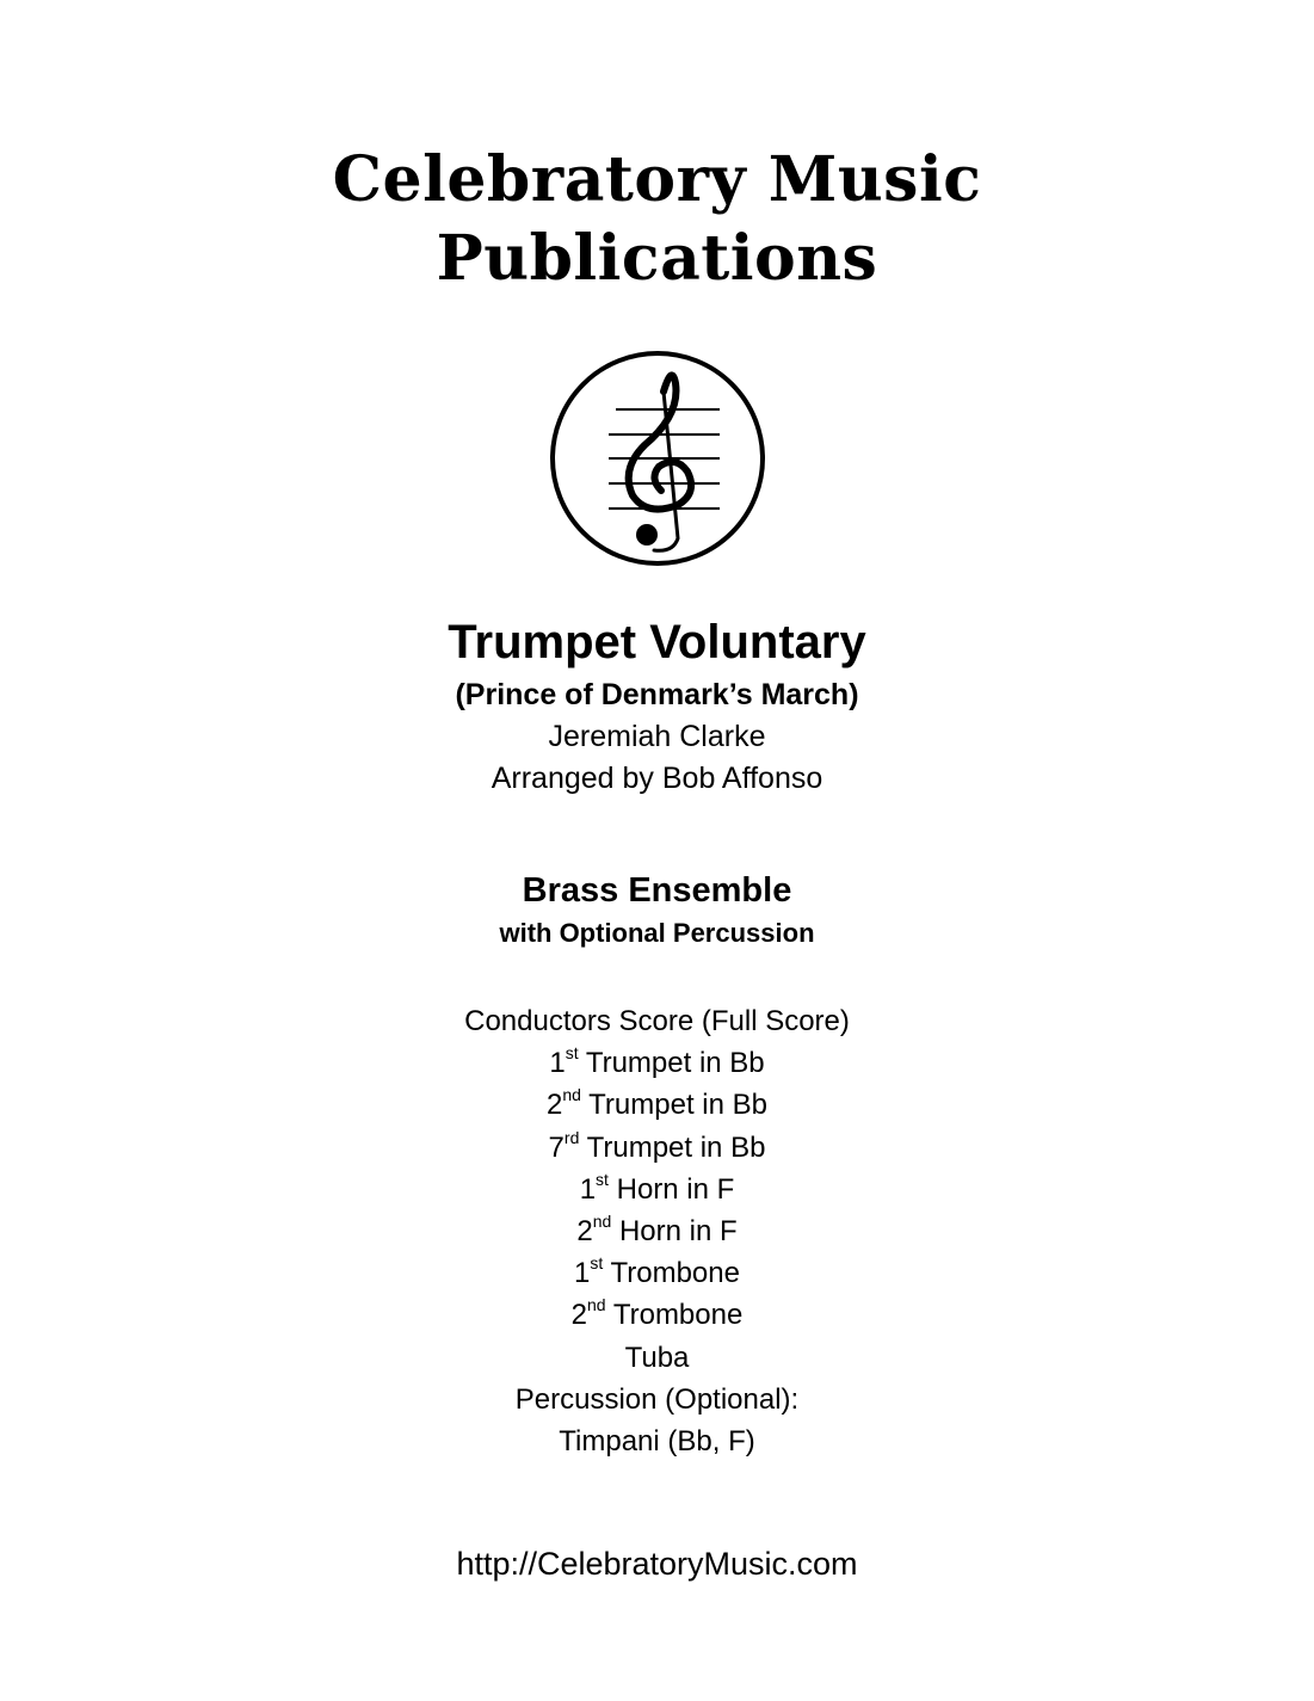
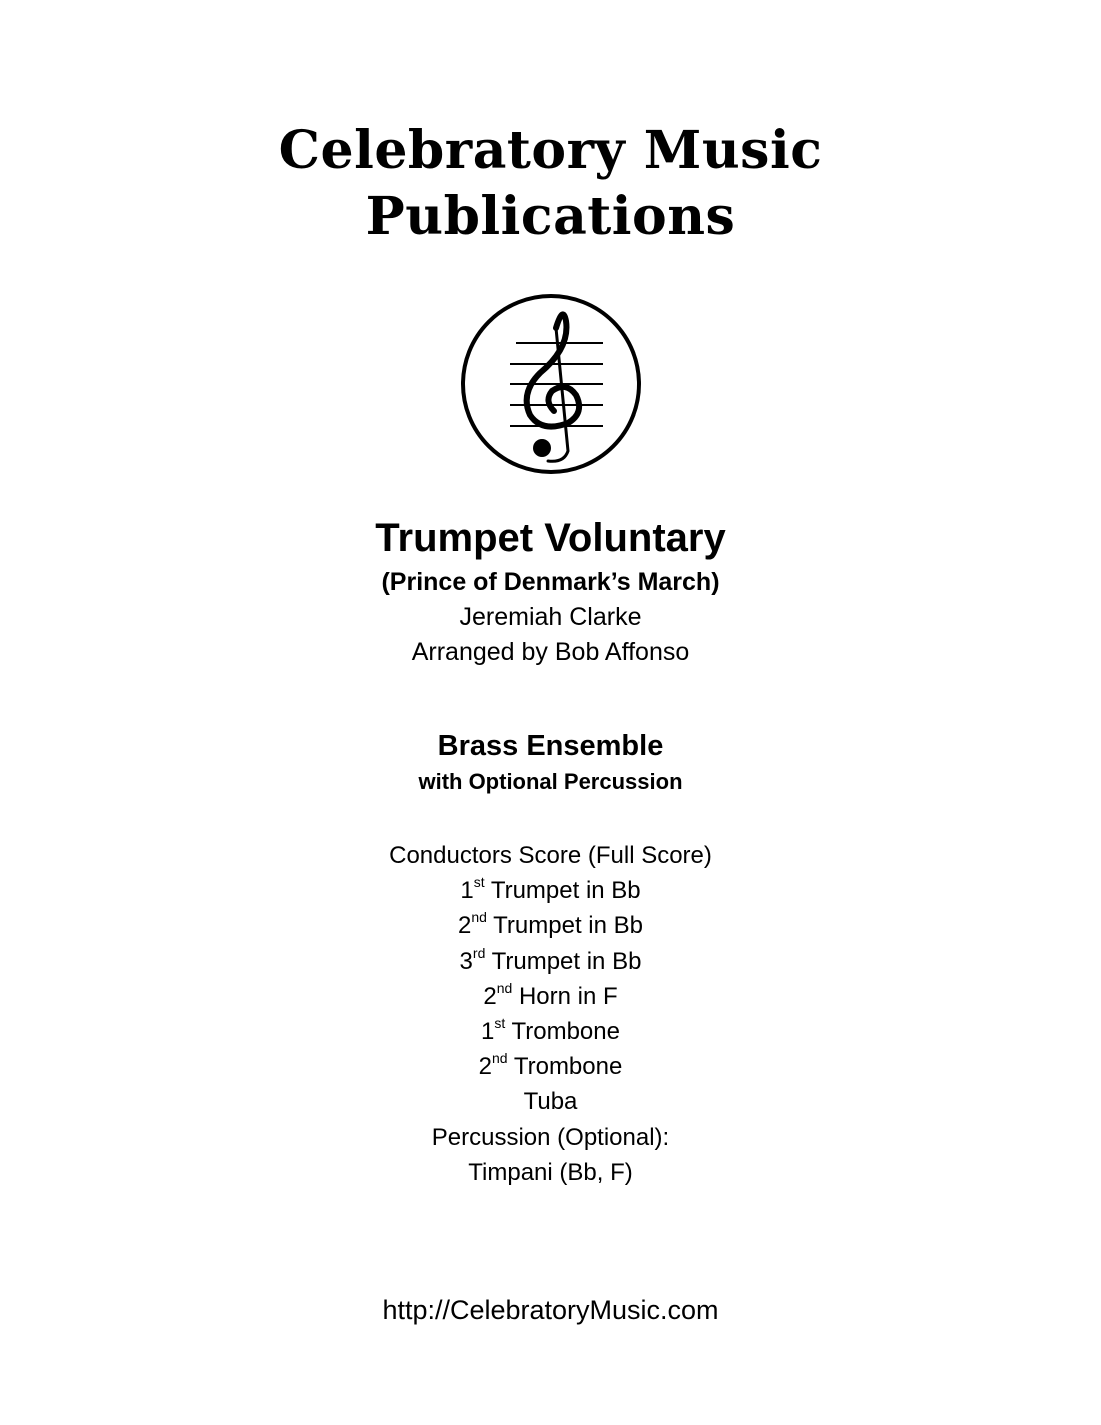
  Celebratory Music
  Publications
  Trumpet Voluntary
  (Prince of Denmark’s March)
  Jeremiah Clarke
  Arranged by Bob Affonso
  Brass Ensemble
  with Optional Percussion
  Conductors Score (Full Score)
  1st Trumpet in Bb
  2nd Trumpet in Bb
- 7rd Trumpet in Bb
+ 3rd Trumpet in Bb
- 1st Horn in F
  2nd Horn in F
  1st Trombone
  2nd Trombone
  Tuba
  Percussion (Optional):
  Timpani (Bb, F)
  http://CelebratoryMusic.com
